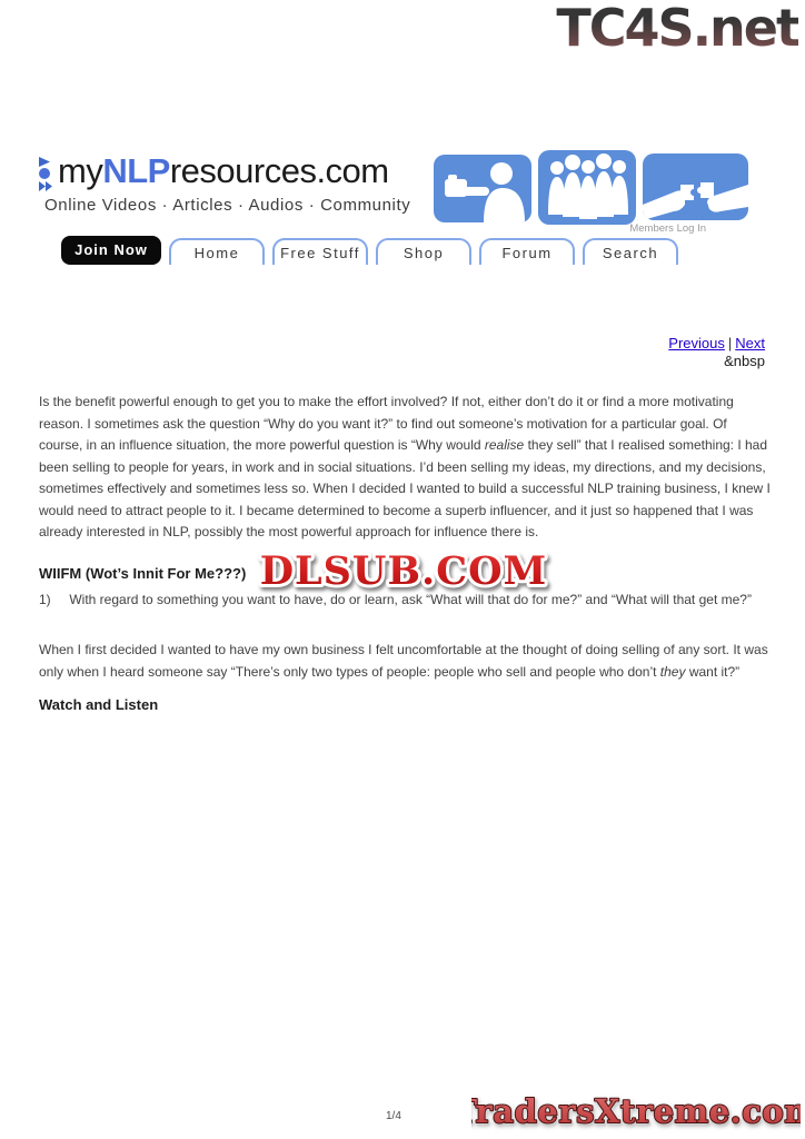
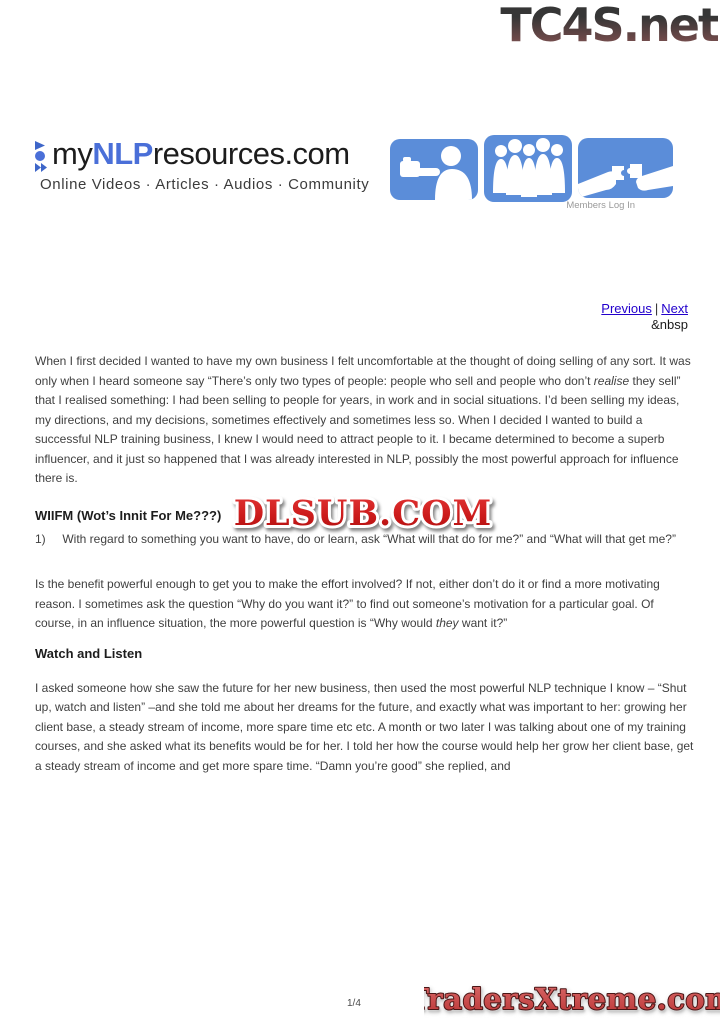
  TC4S.net
  myNLPresources.com
  Online Videos · Articles · Audios · Community
  Members Log In
- Join Now
- Home
- Free Stuff
- Shop
- Forum
- Search
  Previous | Next
  &nbsp
- Is the benefit powerful enough to get you to make the effort involved? If not, either don’t do it or find a more motivating reason. I sometimes ask the question “Why do you want it?” to find out someone’s motivation for a particular goal. Of course, in an influence situation, the more powerful question is “Why would realise they sell” that I realised something: I had been selling to people for years, in work and in social situations. I’d been selling my ideas, my directions, and my decisions, sometimes effectively and sometimes less so. When I decided I wanted to build a successful NLP training business, I knew I would need to attract people to it. I became determined to become a superb influencer, and it just so happened that I was already interested in NLP, possibly the most powerful approach for influence there is.
+ When I first decided I wanted to have my own business I felt uncomfortable at the thought of doing selling of any sort. It was only when I heard someone say “There’s only two types of people: people who sell and people who don’t realise they sell” that I realised something: I had been selling to people for years, in work and in social situations. I’d been selling my ideas, my directions, and my decisions, sometimes effectively and sometimes less so. When I decided I wanted to build a successful NLP training business, I knew I would need to attract people to it. I became determined to become a superb influencer, and it just so happened that I was already interested in NLP, possibly the most powerful approach for influence there is.
  WIIFM (Wot’s Innit For Me???)
  1) With regard to something you want to have, do or learn, ask “What will that do for me?” and “What will that get me?”
- When I first decided I wanted to have my own business I felt uncomfortable at the thought of doing selling of any sort. It was only when I heard someone say “There’s only two types of people: people who sell and people who don’t they want it?”
+ Is the benefit powerful enough to get you to make the effort involved? If not, either don’t do it or find a more motivating reason. I sometimes ask the question “Why do you want it?” to find out someone’s motivation for a particular goal. Of course, in an influence situation, the more powerful question is “Why would they want it?”
  Watch and Listen
+ I asked someone how she saw the future for her new business, then used the most powerful NLP technique I know – “Shut up, watch and listen” –and she told me about her dreams for the future, and exactly what was important to her: growing her client base, a steady stream of income, more spare time etc etc. A month or two later I was talking about one of my training courses, and she asked what its benefits would be for her. I told her how the course would help her grow her client base, get a steady stream of income and get more spare time. “Damn you’re good” she replied, and
  DLSUB.COM
  1/4
  radersXtreme.co
